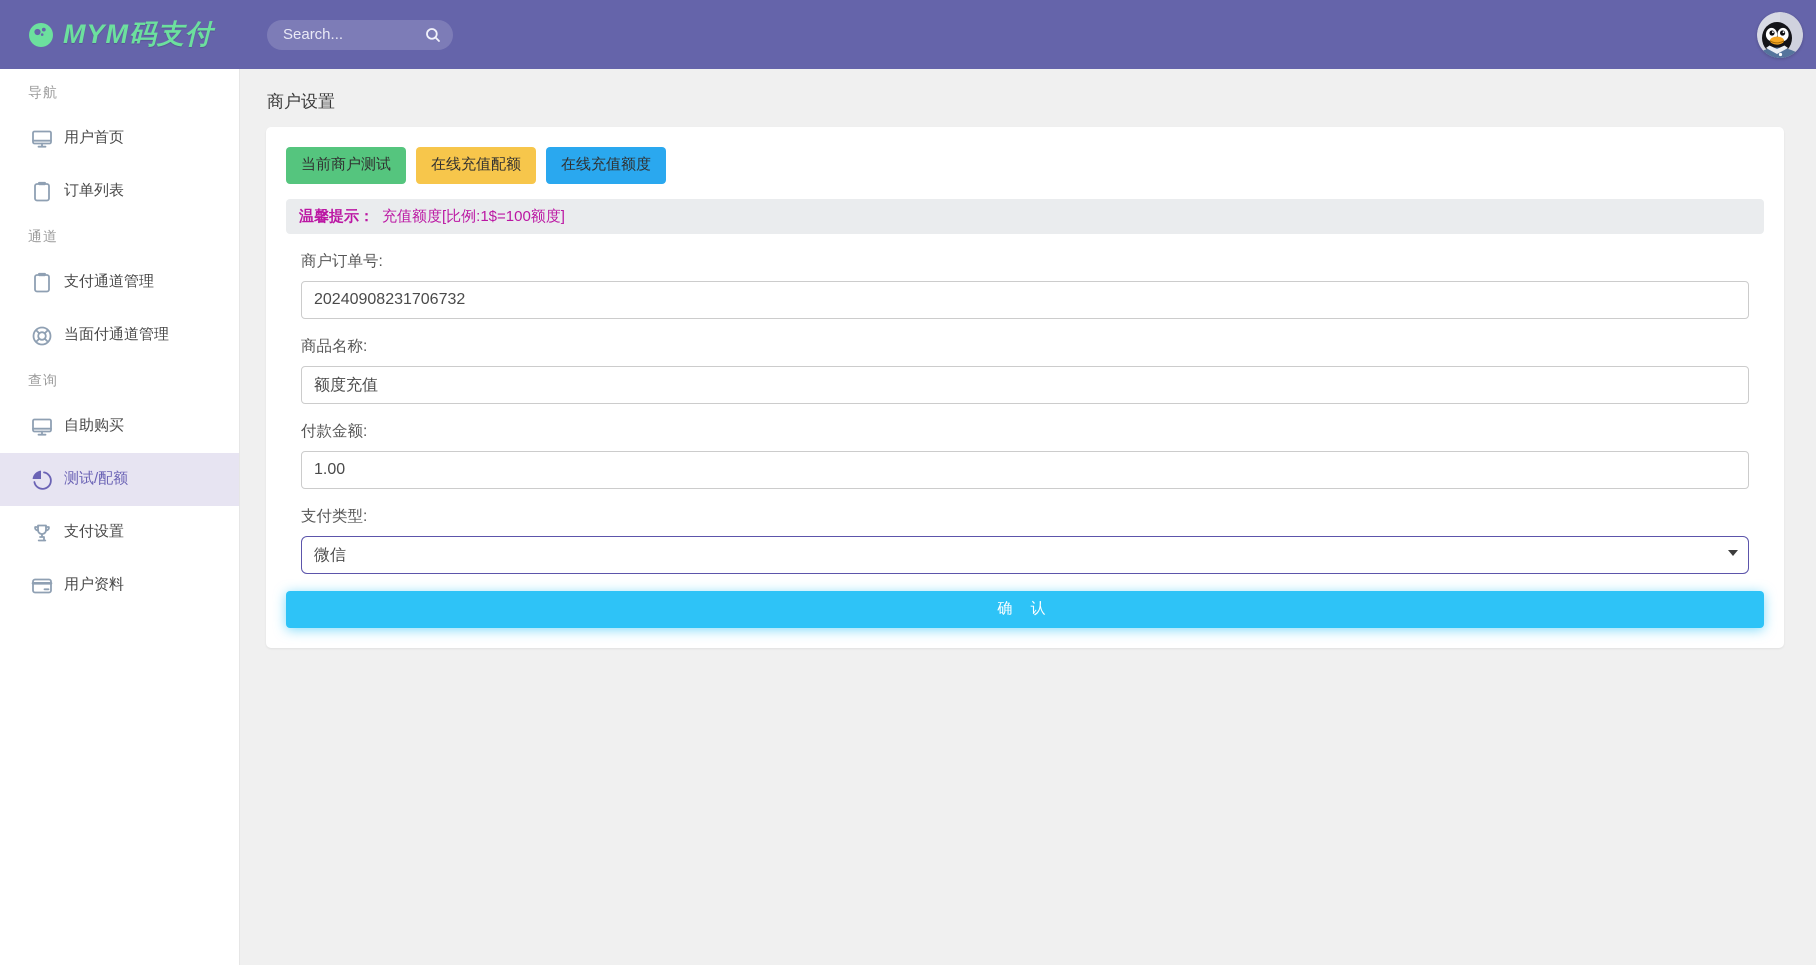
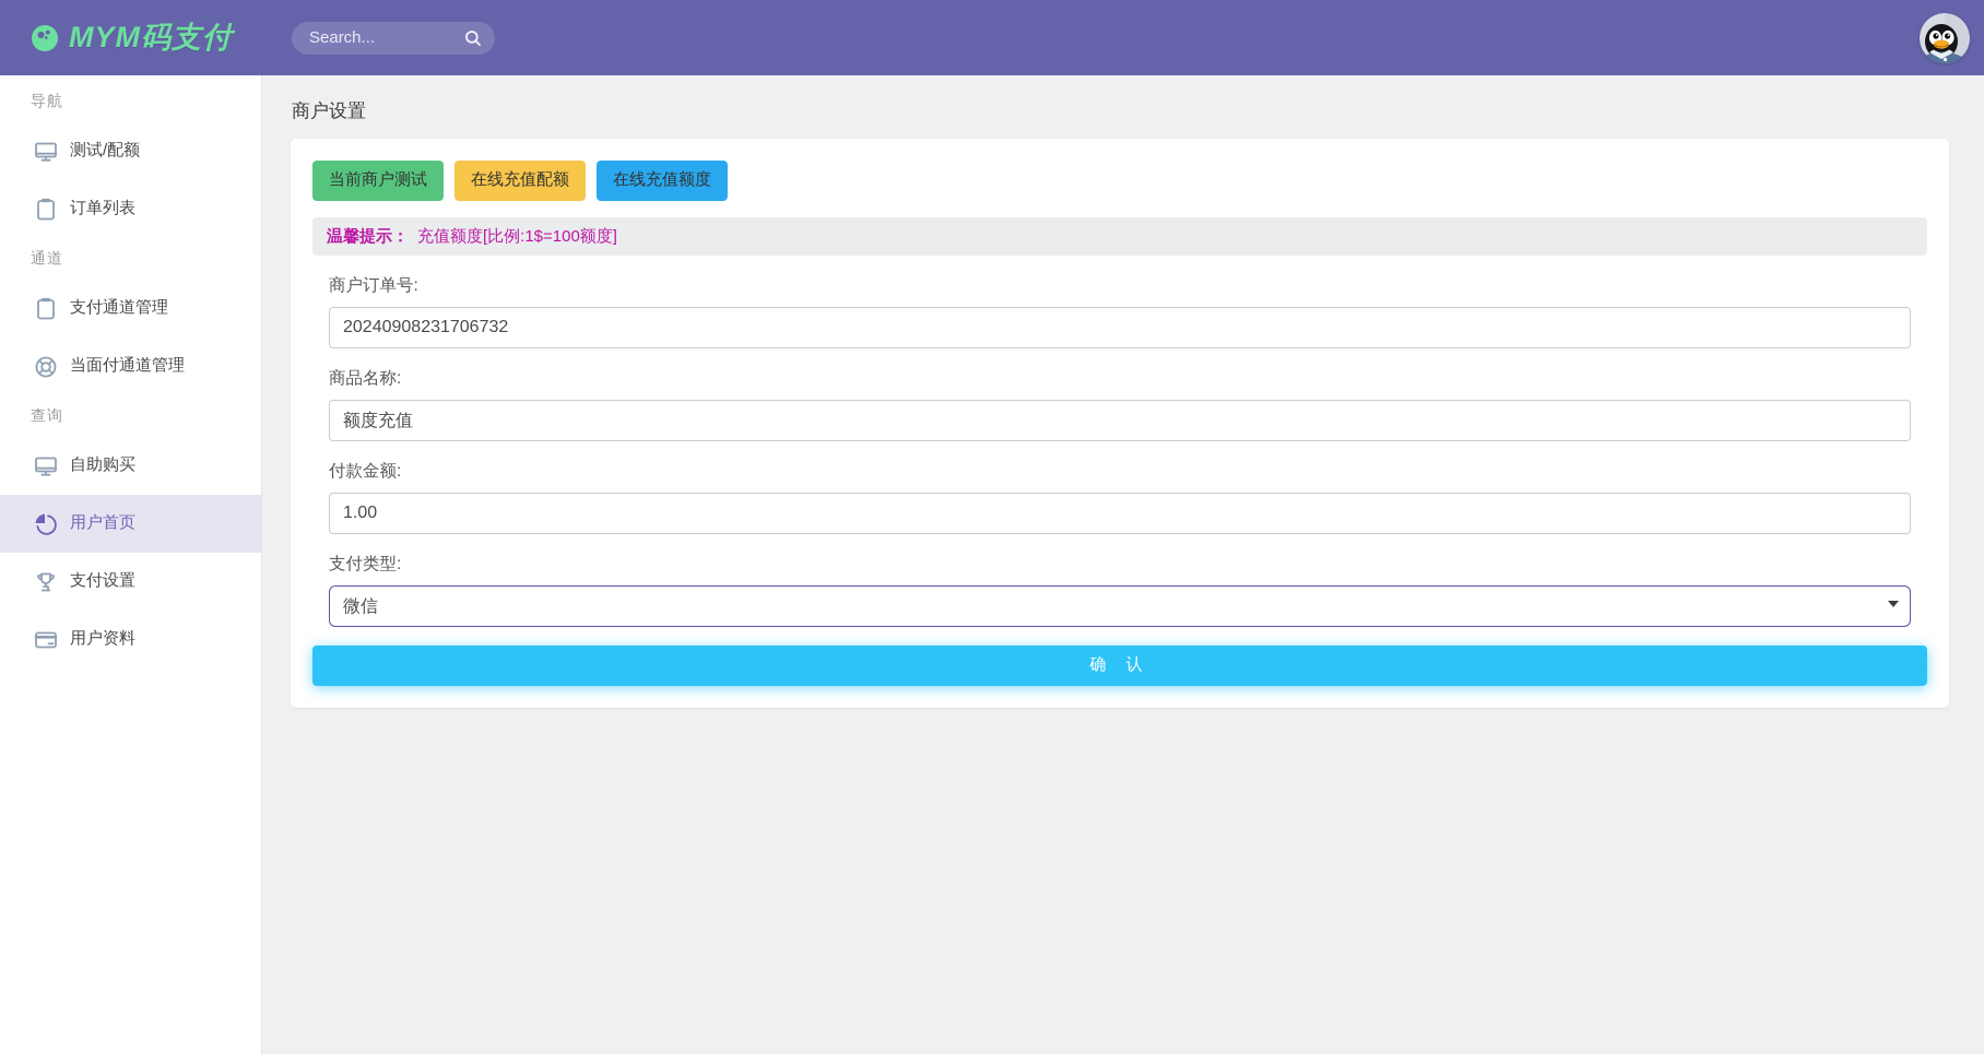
  MYM码支付
  Search...
  导航
- 用户首页
+ 测试/配额
  订单列表
  通道
  支付通道管理
  当面付通道管理
  查询
  自助购买
- 测试/配额
+ 用户首页
  支付设置
  用户资料
  商户设置
  当前商户测试
  在线充值配额
  在线充值额度
  温馨提示： 充值额度[比例:1$=100额度]
  商户订单号:
  20240908231706732
  商品名称:
  额度充值
  付款金额:
  1.00
  支付类型:
  微信
  确 认
